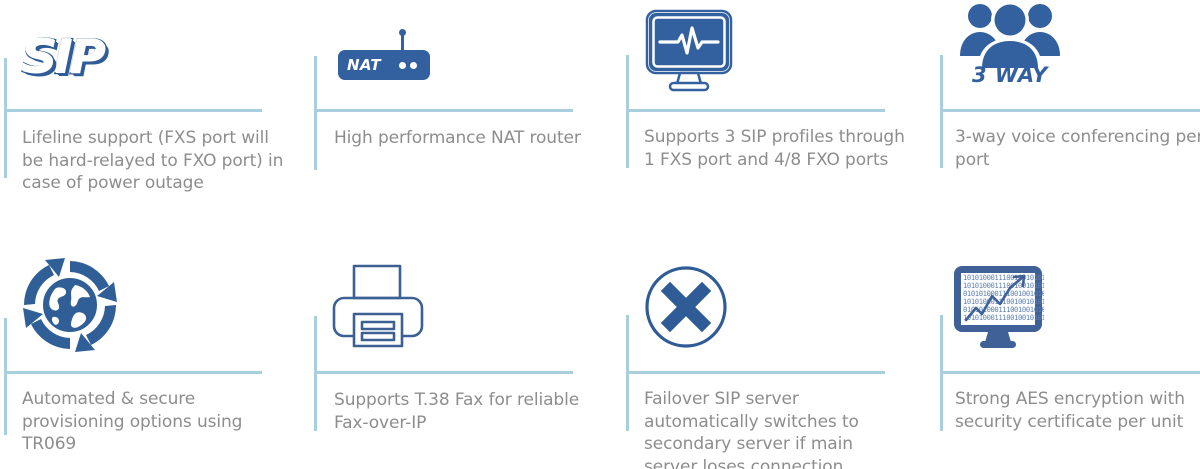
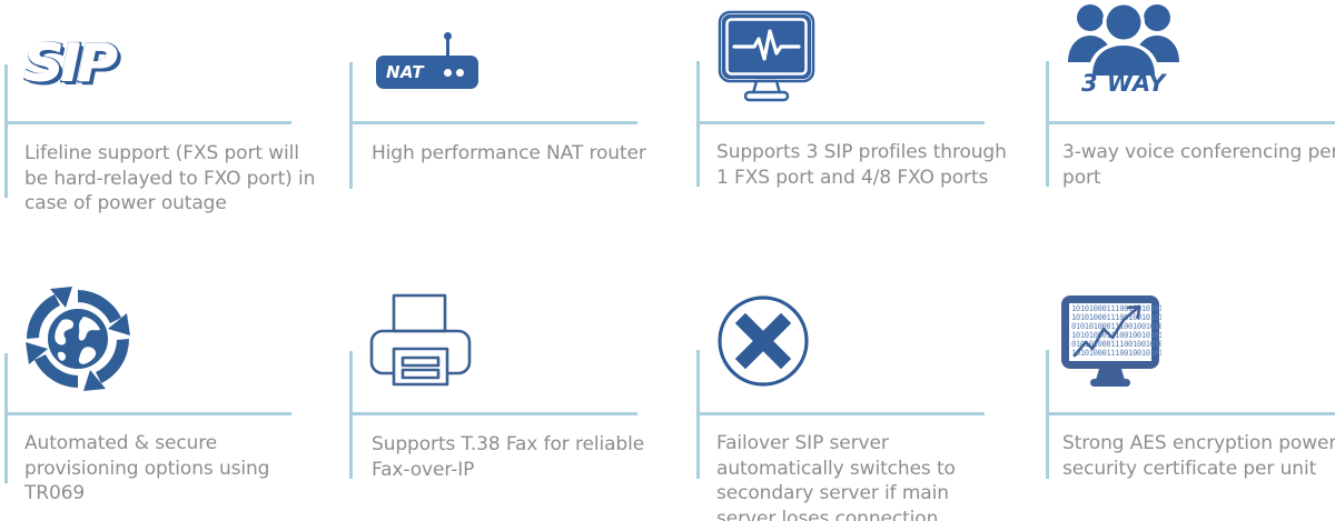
  SIP
  Lifeline support (FXS port will be hard-relayed to FXO port) in case of power outage
  NAT
  High performance NAT router
  Supports 3 SIP profiles through 1 FXS port and 4/8 FXO ports
  3 WAY
  3-way voice conferencing pe port
  Automated & secure provisioning options using TR069
  Supports T.38 Fax for reliable Fax-over-IP
  Failover SIP server automatically switches to secondary server if main server loses connection
  101010001110010101
  1010100011101010101
  010101000111001001010
  101010010010010101
  0100000111001001010
  11010001110010010101
- Strong AES encryption with security certificate per unit
+ Strong AES encryption power security certificate per unit
